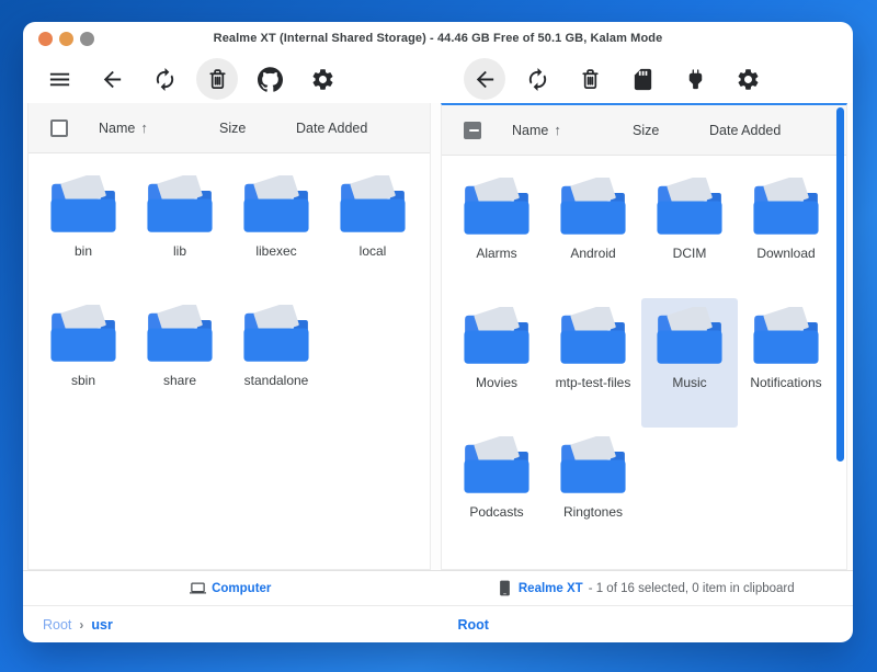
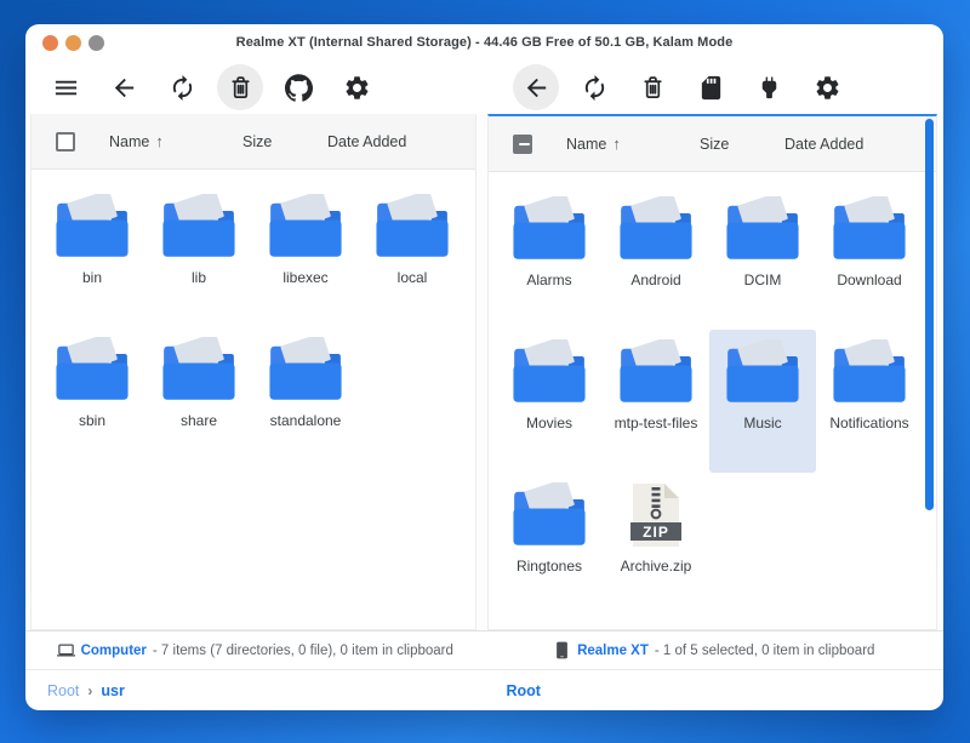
  Realme XT (Internal Shared Storage) - 44.46 GB Free of 50.1 GB, Kalam Mode
  Name
  ↑
  Size
  Date Added
  bin
  lib
  libexec
  local
  sbin
  share
  standalone
  Name
  ↑
  Size
  Date Added
  Alarms
  Android
  DCIM
  Download
  Movies
  mtp-test-files
  Music
  Notifications
- Podcasts
  Ringtones
+ ZIP
+ Archive.zip
  Computer
+ - 7 items (7 directories, 0 file), 0 item in clipboard
  Realme XT
- - 1 of 16 selected, 0 item in clipboard
+ - 1 of 5 selected, 0 item in clipboard
  Root
  ›
  usr
  Root
